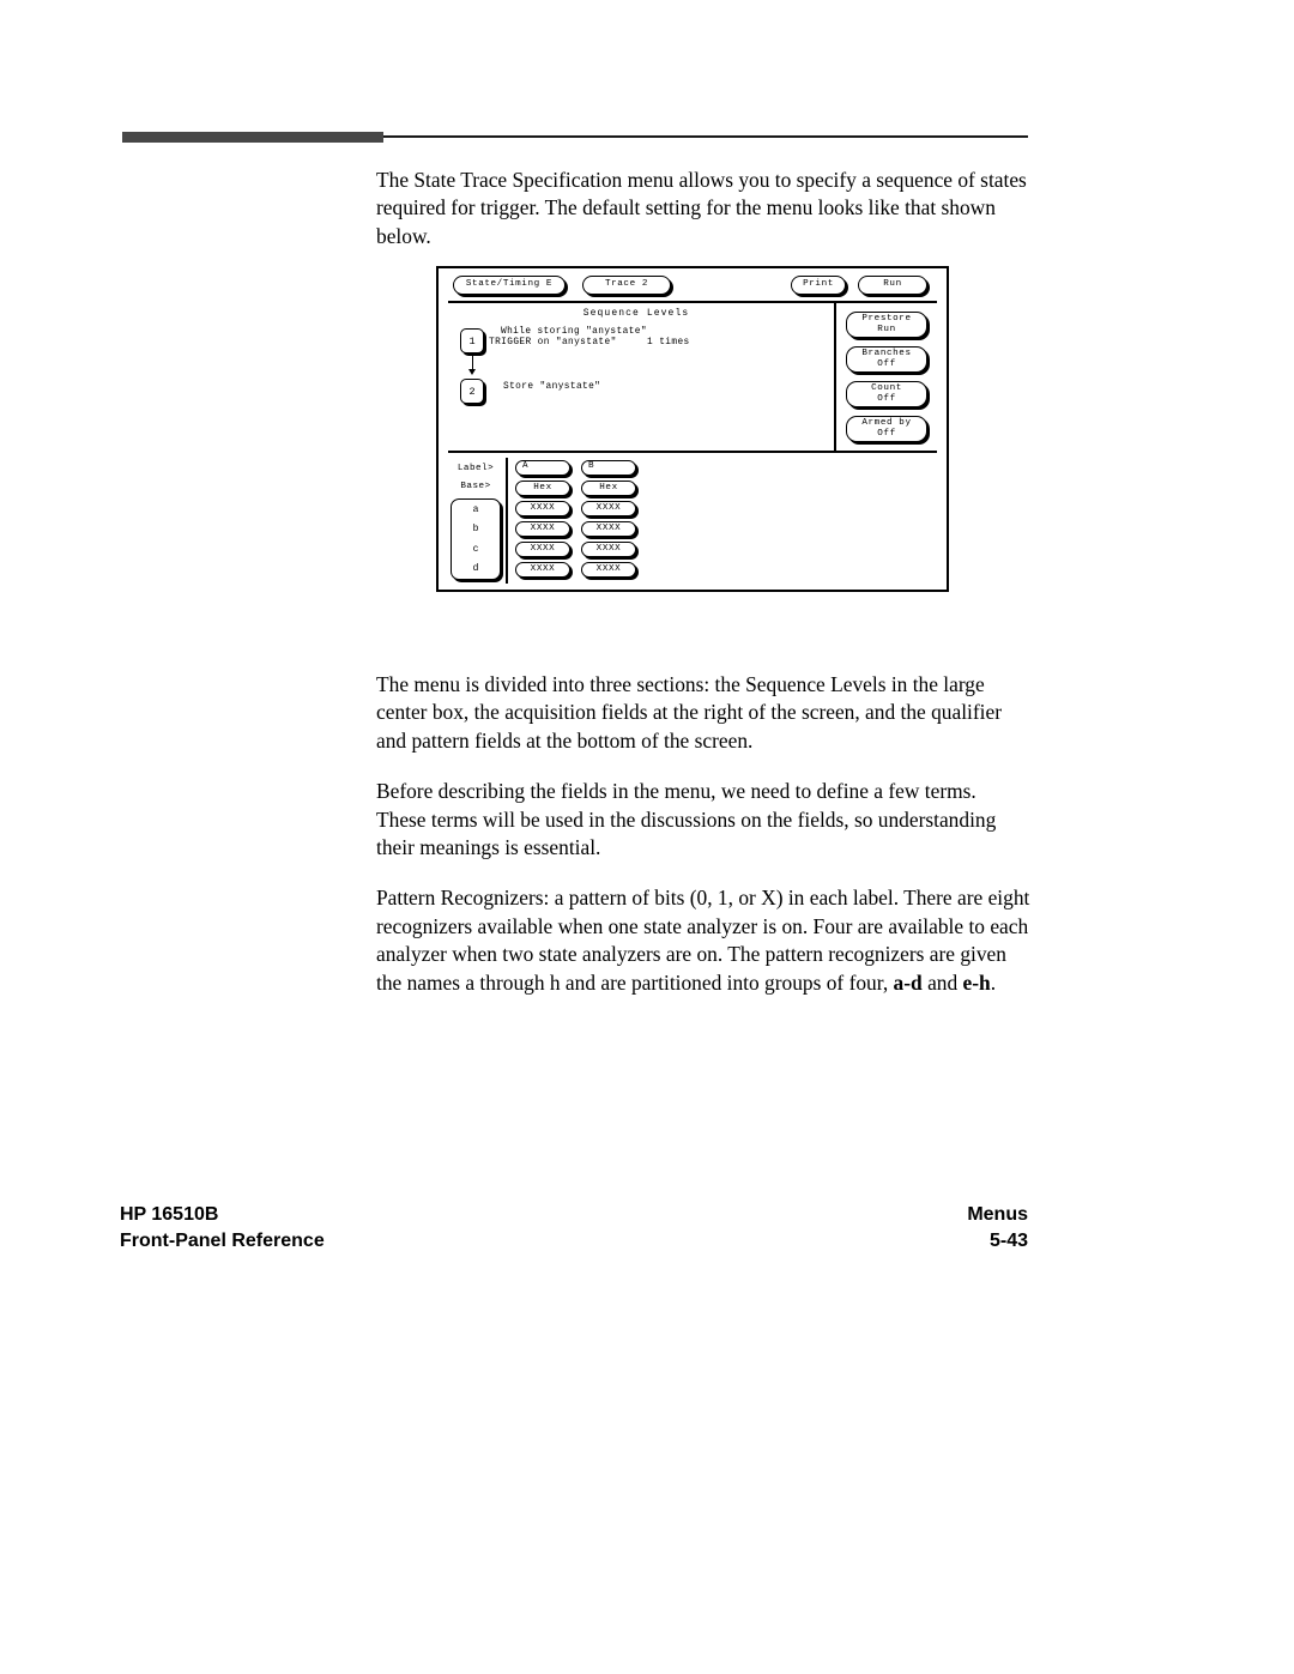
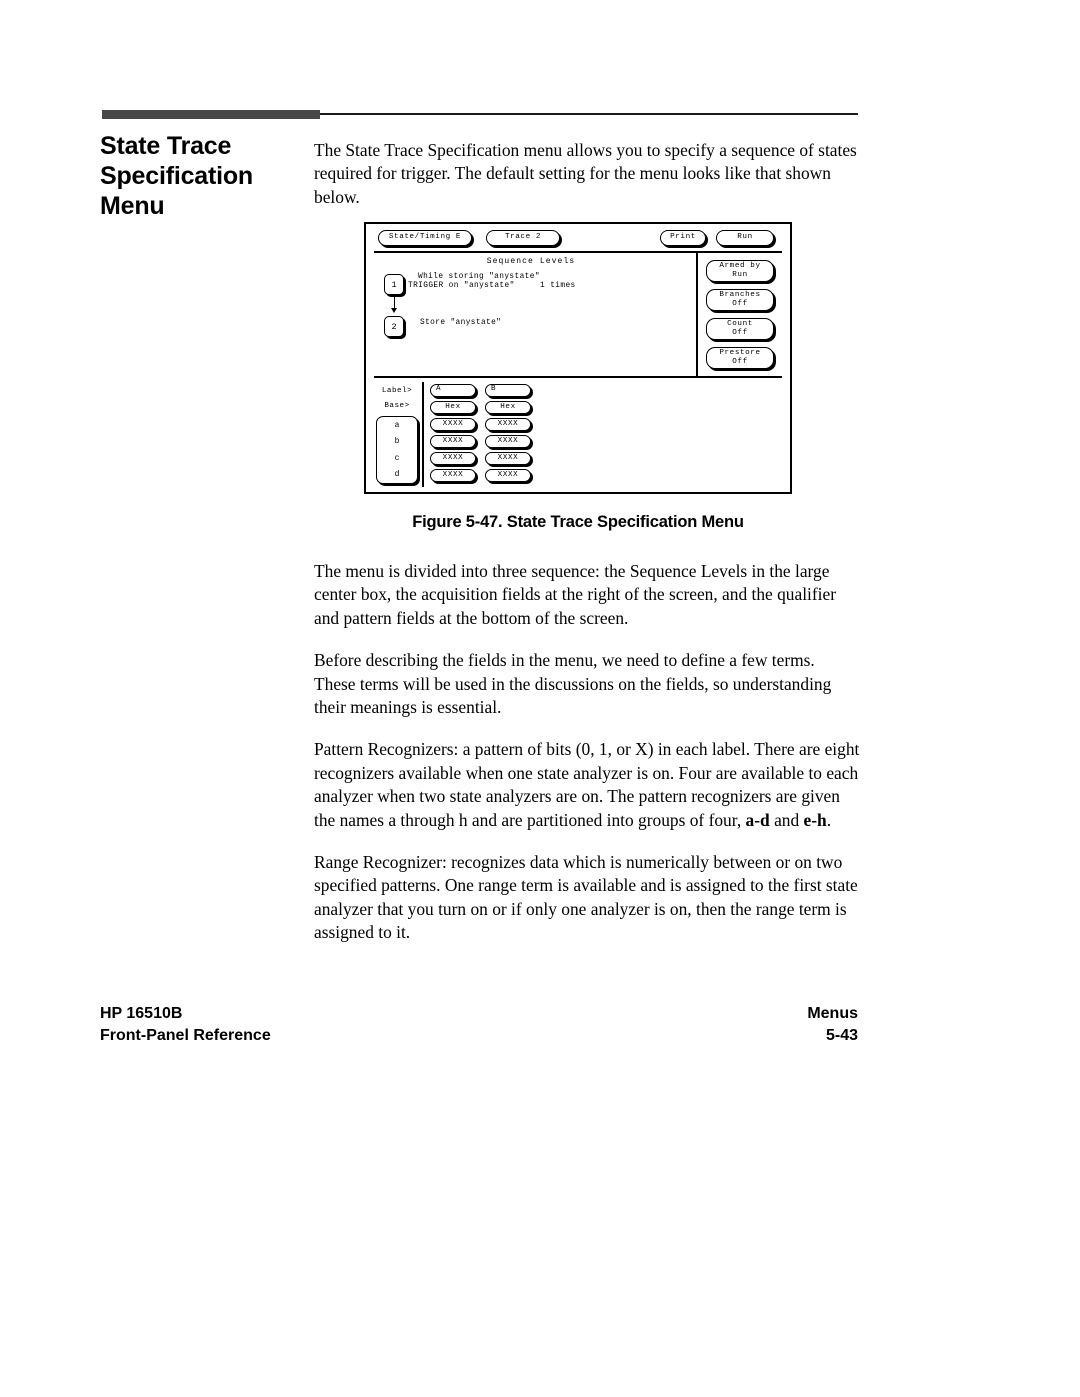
+ State Trace
+ Specification
+ Menu
  The State Trace Specification menu allows you to specify a sequence of states required for trigger. The default setting for the menu looks like that shown below.
  State/Timing E
  Trace 2
  Print
  Run
  Sequence Levels
  1
  2
  While storing "anystate"
  TRIGGER on "anystate" 1 times
  Store "anystate"
- Prestore
+ Armed by
  Run
  Branches
  Off
  Count
  Off
- Armed by
+ Prestore
  Off
  Label>
  Base>
  a
  b
  c
  d
  A
  Hex
  XXXX
  XXXX
  XXXX
  XXXX
  B
  Hex
  XXXX
  XXXX
  XXXX
  XXXX
+ Figure 5-47. State Trace Specification Menu
- The menu is divided into three sections: the Sequence Levels in the large center box, the acquisition fields at the right of the screen, and the qualifier and pattern fields at the bottom of the screen.
+ The menu is divided into three sequence: the Sequence Levels in the large center box, the acquisition fields at the right of the screen, and the qualifier and pattern fields at the bottom of the screen.
  Before describing the fields in the menu, we need to define a few terms. These terms will be used in the discussions on the fields, so understanding their meanings is essential.
  Pattern Recognizers: a pattern of bits (0, 1, or X) in each label. There are eight recognizers available when one state analyzer is on. Four are available to each analyzer when two state analyzers are on. The pattern recognizers are given the names a through h and are partitioned into groups of four, a-d and e-h.
+ Range Recognizer: recognizes data which is numerically between or on two specified patterns. One range term is available and is assigned to the first state analyzer that you turn on or if only one analyzer is on, then the range term is assigned to it.
  HP 16510B
  Menus
  Front-Panel Reference
  5-43
